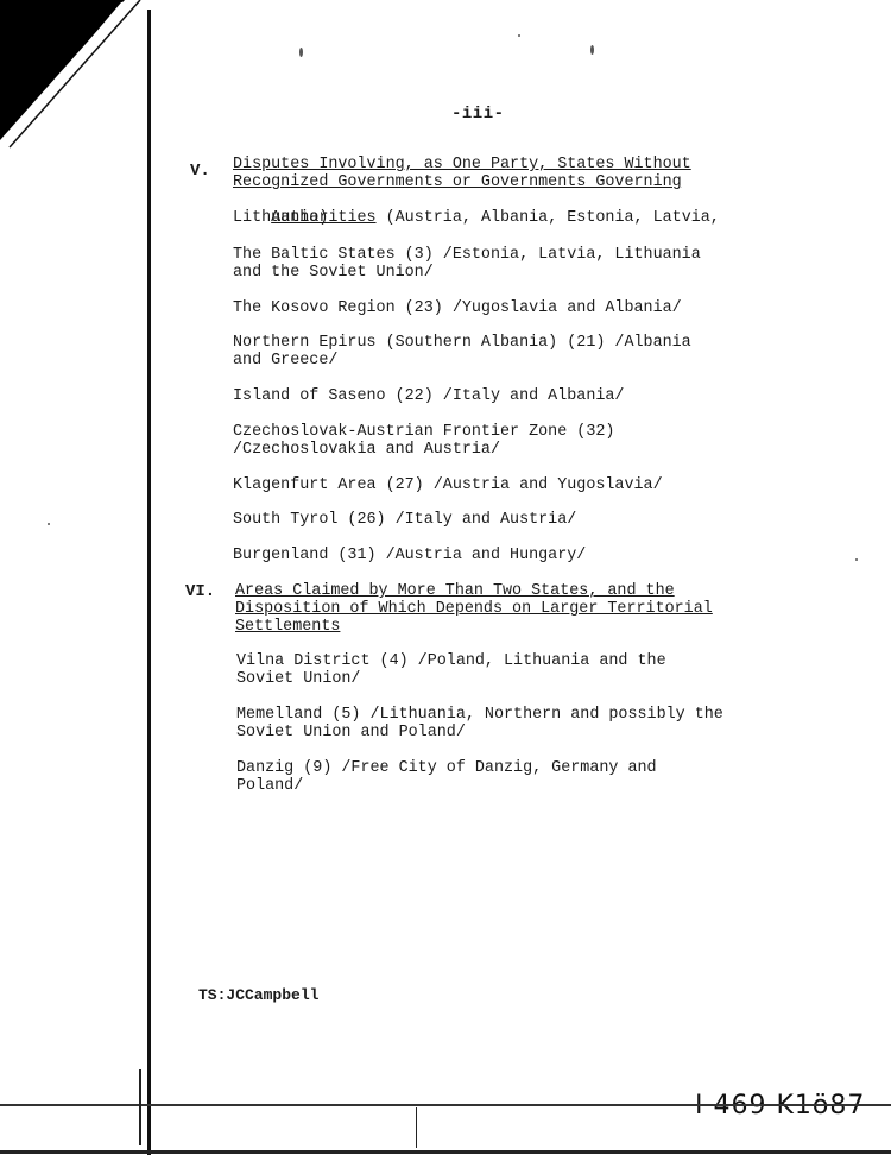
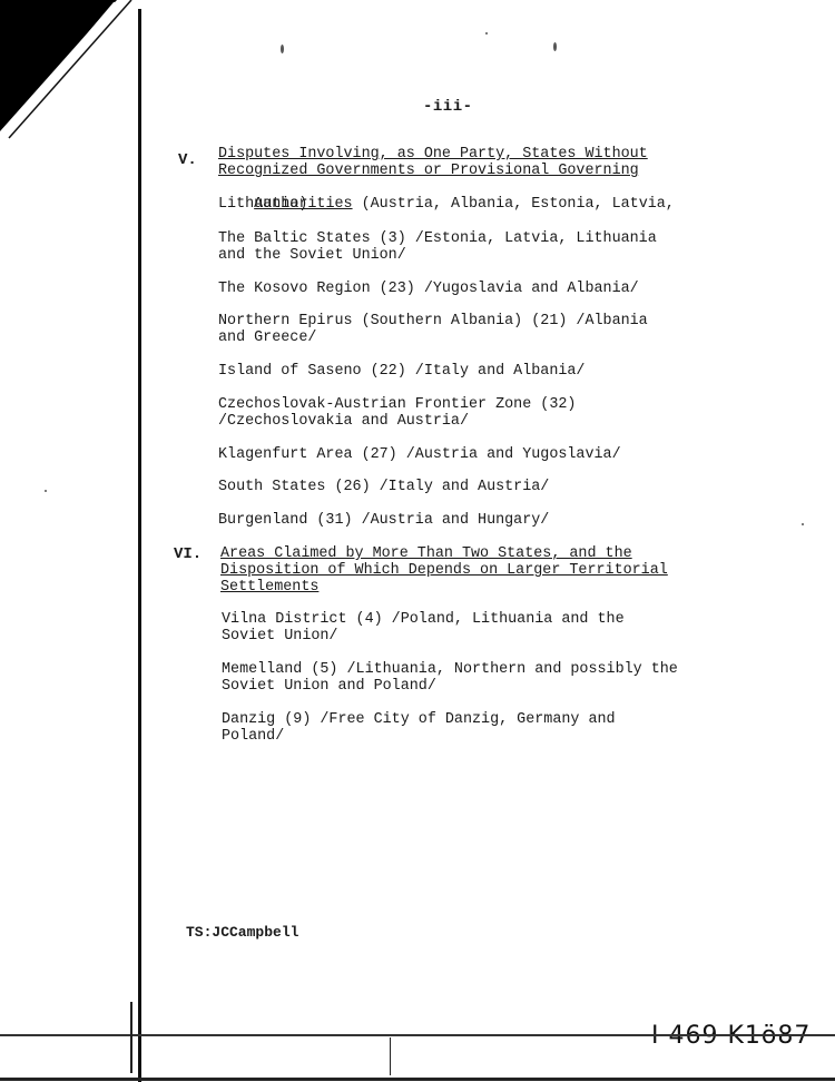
  -iii-
  V.
  Disputes Involving, as One Party, States Without
- Recognized Governments or Governments Governing
+ Recognized Governments or Provisional Governing
  Authorities (Austria, Albania, Estonia, Latvia,
  Lithuania)
  The Baltic States (3) /Estonia, Latvia, Lithuania and the Soviet Union/
  The Kosovo Region (23) /Yugoslavia and Albania/
  Northern Epirus (Southern Albania) (21) /Albania and Greece/
  Island of Saseno (22) /Italy and Albania/
  Czechoslovak-Austrian Frontier Zone (32) /Czechoslovakia and Austria/
  Klagenfurt Area (27) /Austria and Yugoslavia/
- South Tyrol (26) /Italy and Austria/
+ South States (26) /Italy and Austria/
  Burgenland (31) /Austria and Hungary/
  VI.
  Areas Claimed by More Than Two States, and the
  Disposition of Which Depends on Larger Territorial
  Settlements
  Vilna District (4) /Poland, Lithuania and the Soviet Union/
  Memelland (5) /Lithuania, Northern and possibly the Soviet Union and Poland/
  Danzig (9) /Free City of Danzig, Germany and Poland/
  TS:JCCampbell
